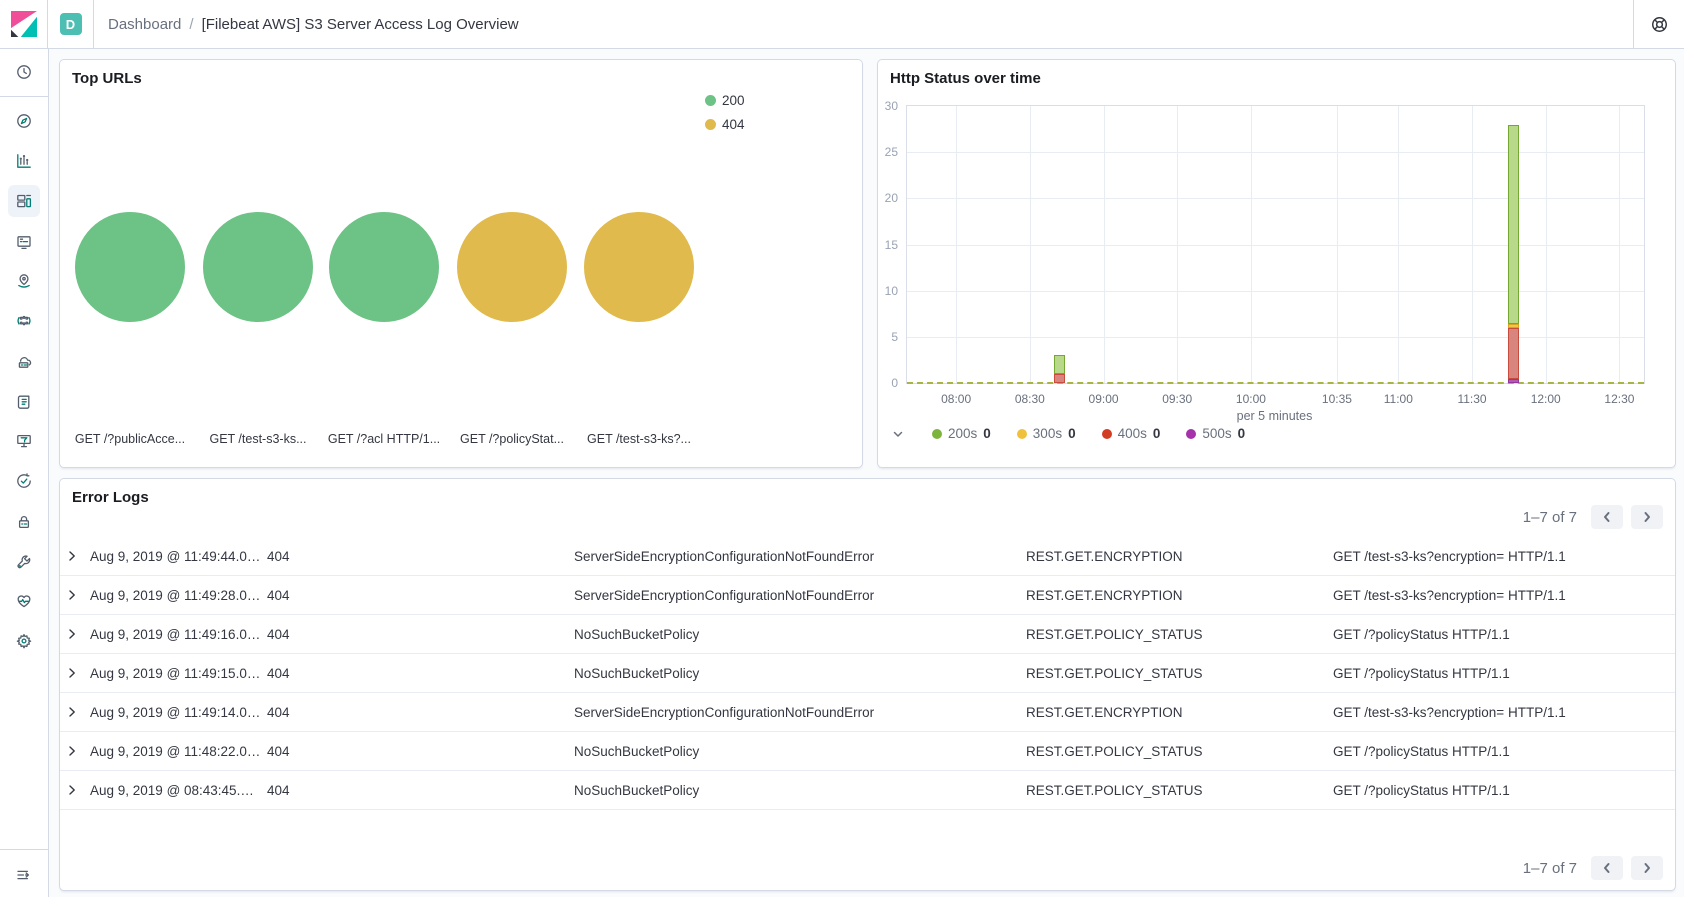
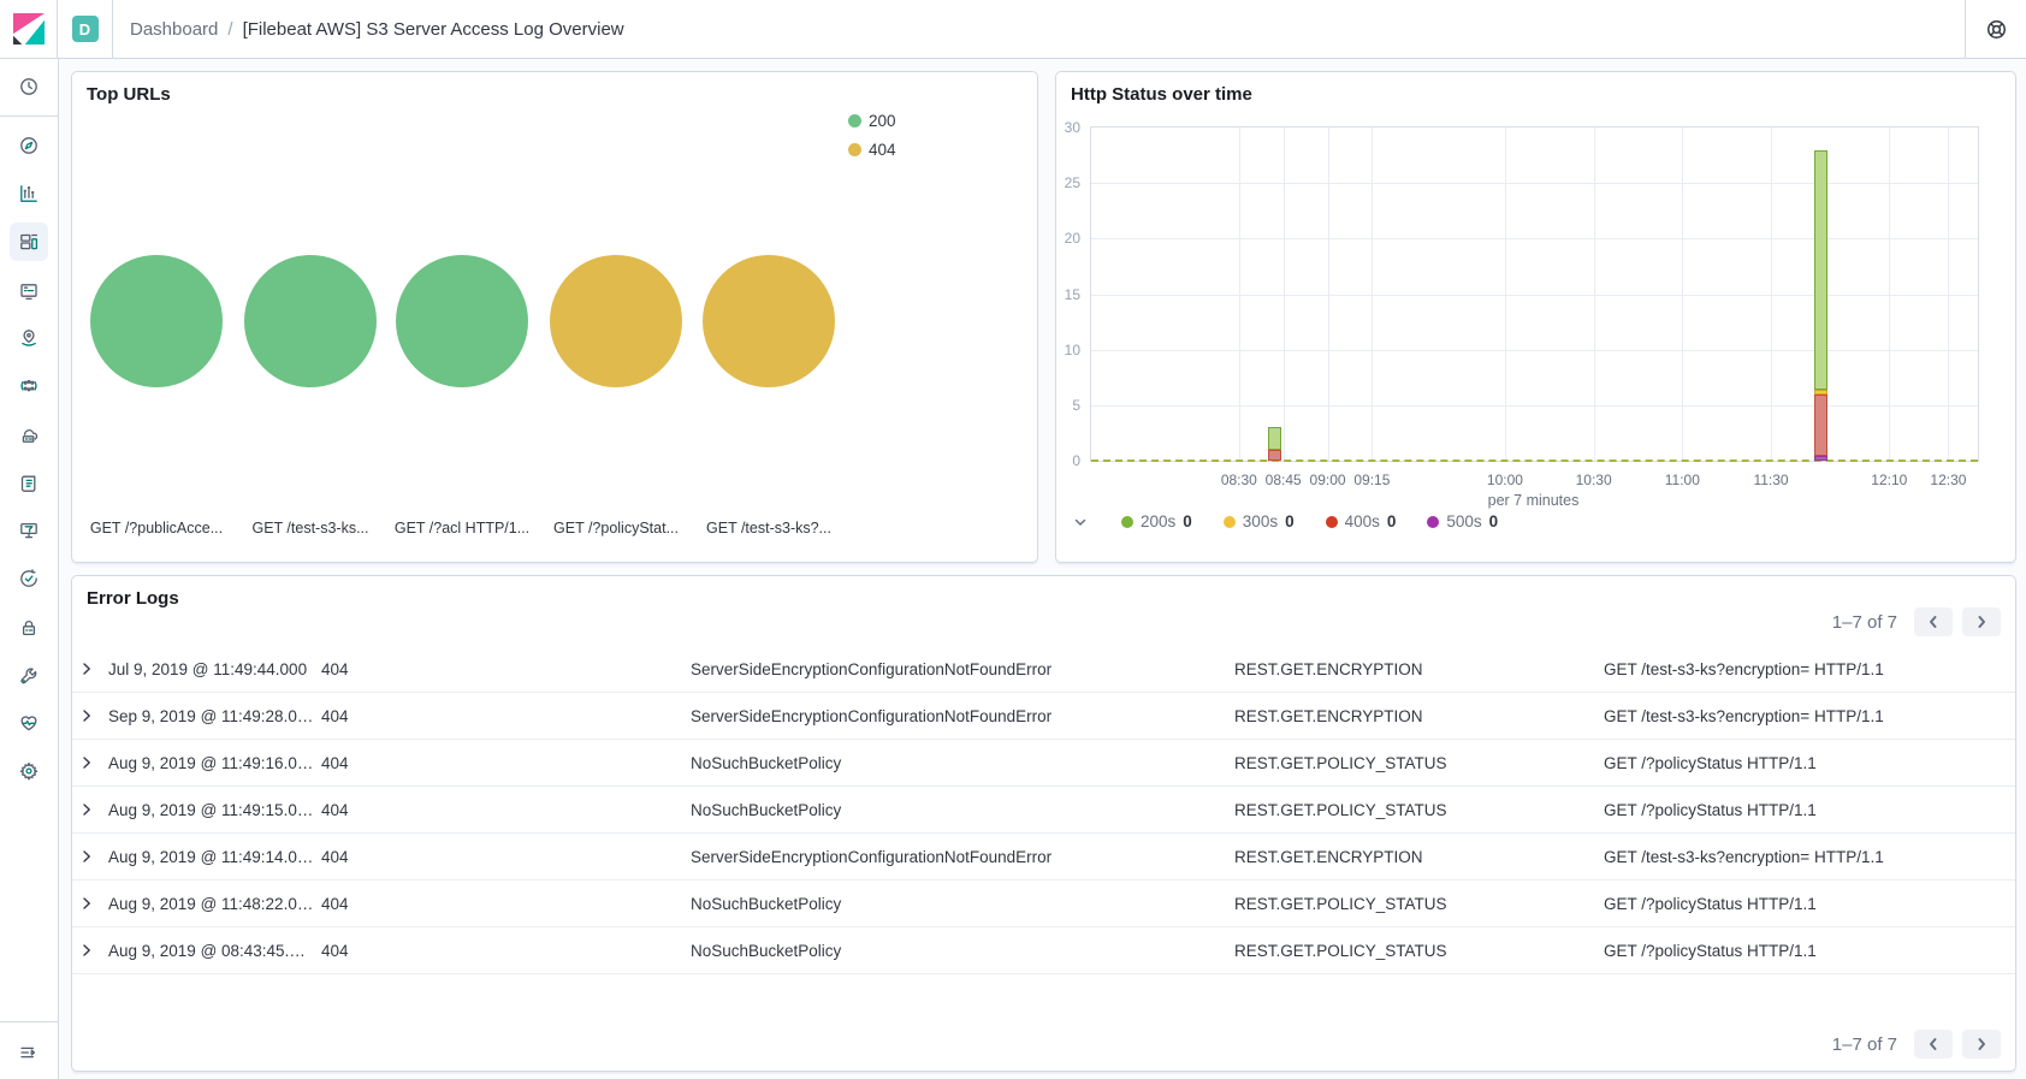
  D
  Dashboard
  /
  [Filebeat AWS] S3 Server Access Log Overview
  Top URLs
  200
  404
  GET /?publicAcce...
  GET /test-s3-ks...
  GET /?acl HTTP/1...
  GET /?policyStat...
  GET /test-s3-ks?...
  Http Status over time
  0
  5
  10
  15
  20
  25
  30
- 08:00
+ 08:45
  08:30
  09:00
- 09:30
+ 09:15
  10:00
- 10:35
+ 10:30
  11:00
  11:30
- 12:00
+ 12:10
  12:30
- per 5 minutes
+ per 7 minutes
  200s
  0
  300s
  0
  400s
  0
  500s
  0
  Error Logs
  1–7 of 7
- Aug 9, 2019 @ 11:49:44.000
+ Jul 9, 2019 @ 11:49:44.000
  404
  ServerSideEncryptionConfigurationNotFoundError
  REST.GET.ENCRYPTION
  GET /test-s3-ks?encryption= HTTP/1.1
- Aug 9, 2019 @ 11:49:28.000
+ Sep 9, 2019 @ 11:49:28.000
  404
  ServerSideEncryptionConfigurationNotFoundError
  REST.GET.ENCRYPTION
  GET /test-s3-ks?encryption= HTTP/1.1
  Aug 9, 2019 @ 11:49:16.000
  404
  NoSuchBucketPolicy
  REST.GET.POLICY_STATUS
  GET /?policyStatus HTTP/1.1
  Aug 9, 2019 @ 11:49:15.000
  404
  NoSuchBucketPolicy
  REST.GET.POLICY_STATUS
  GET /?policyStatus HTTP/1.1
  Aug 9, 2019 @ 11:49:14.000
  404
  ServerSideEncryptionConfigurationNotFoundError
  REST.GET.ENCRYPTION
  GET /test-s3-ks?encryption= HTTP/1.1
  Aug 9, 2019 @ 11:48:22.000
  404
  NoSuchBucketPolicy
  REST.GET.POLICY_STATUS
  GET /?policyStatus HTTP/1.1
  Aug 9, 2019 @ 08:43:45.000
  404
  NoSuchBucketPolicy
  REST.GET.POLICY_STATUS
  GET /?policyStatus HTTP/1.1
  1–7 of 7
